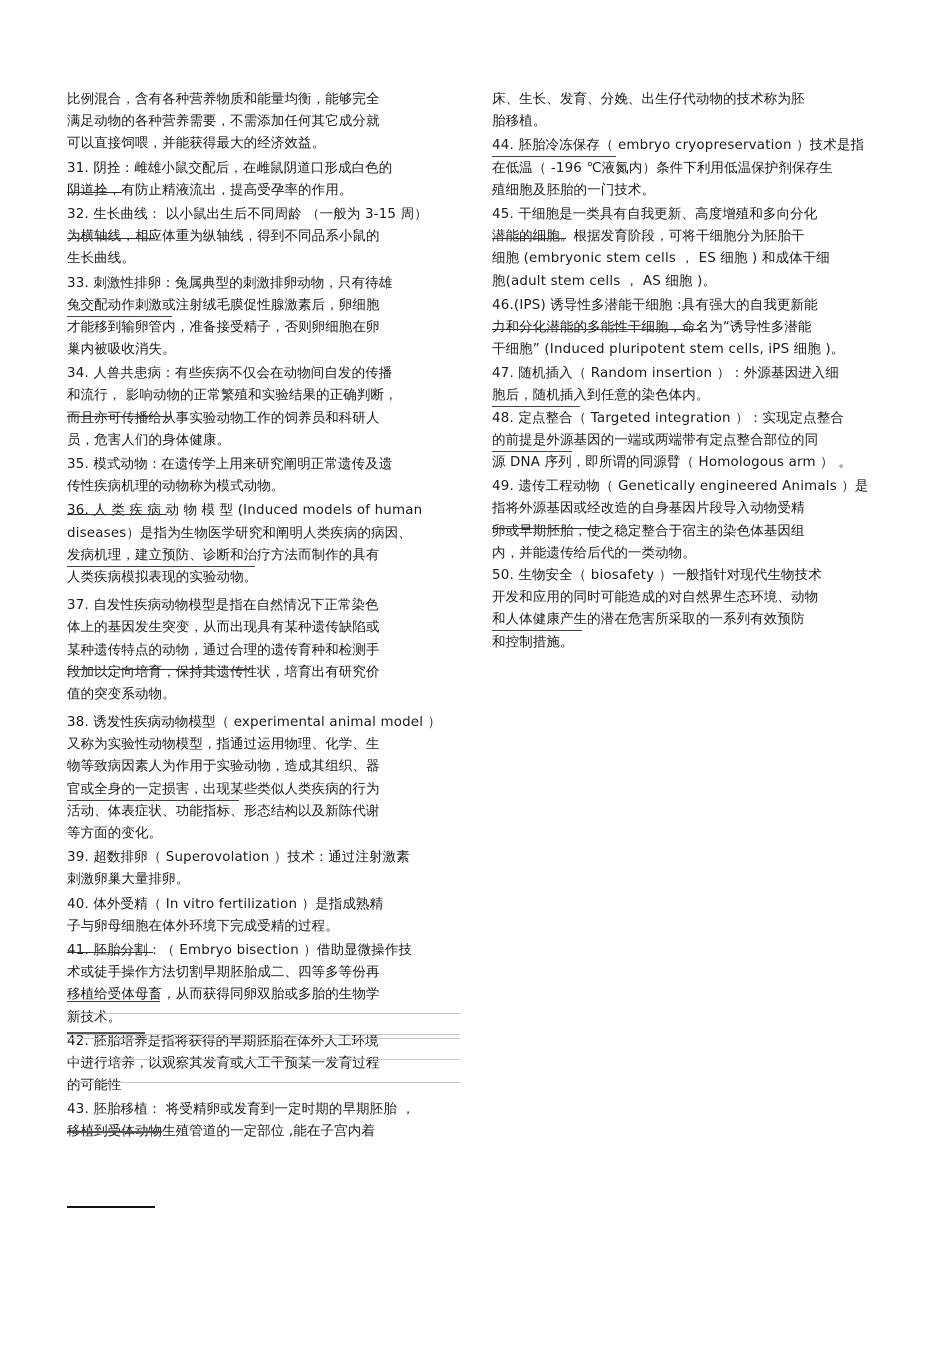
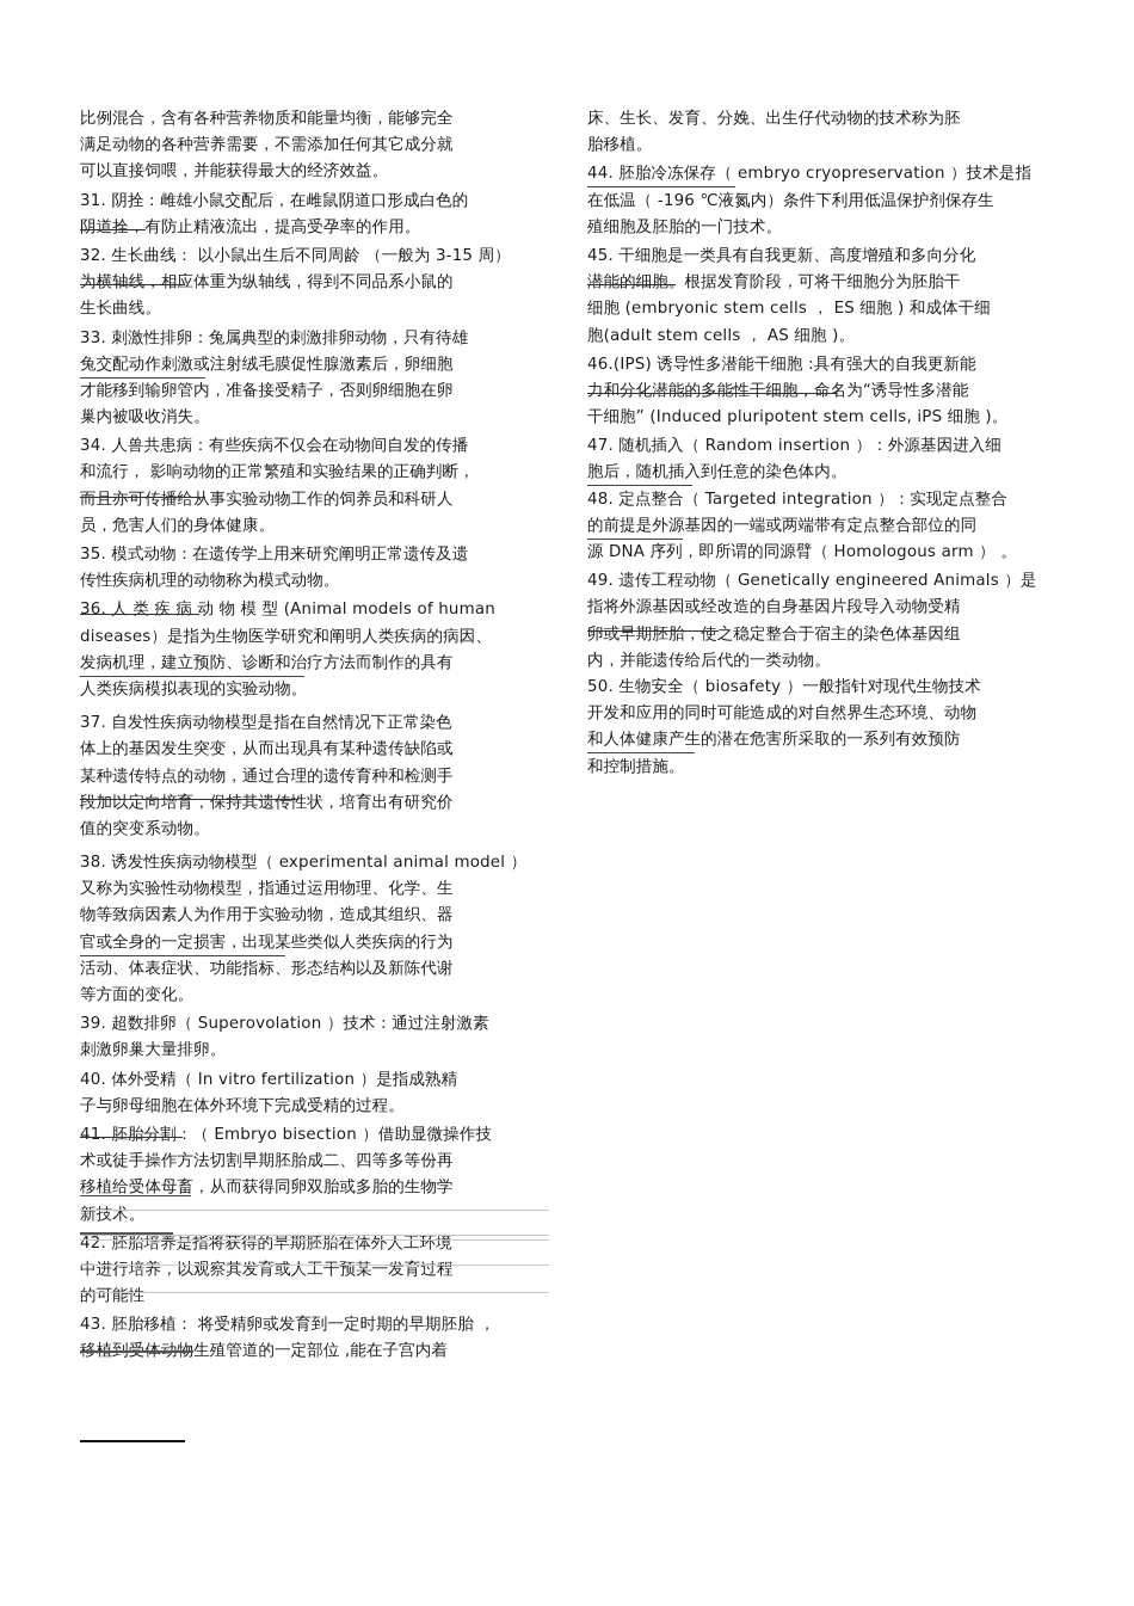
  比例混合，含有各种营养物质和能量均衡，能够完全
  满足动物的各种营养需要，不需添加任何其它成分就
  可以直接饲喂，并能获得最大的经济效益。
  31. 阴拴：雌雄小鼠交配后，在雌鼠阴道口形成白色的
  阴道拴，有防止精液流出，提高受孕率的作用。
  32. 生长曲线： 以小鼠出生后不同周龄 （一般为 3-15 周）
  为横轴线，相应体重为纵轴线，得到不同品系小鼠的
  生长曲线。
  33. 刺激性排卵：兔属典型的刺激排卵动物，只有待雄
  兔交配动作刺激或注射绒毛膜促性腺激素后，卵细胞
  才能移到输卵管内，准备接受精子，否则卵细胞在卵
  巢内被吸收消失。
  34. 人兽共患病：有些疾病不仅会在动物间自发的传播
  和流行， 影响动物的正常繁殖和实验结果的正确判断，
  而且亦可传播给从事实验动物工作的饲养员和科研人
  员，危害人们的身体健康。
  35. 模式动物：在遗传学上用来研究阐明正常遗传及遗
  传性疾病机理的动物称为模式动物。
- 36. 人 类 疾 病 动 物 模 型 (Induced models of human
+ 36. 人 类 疾 病 动 物 模 型 (Animal models of human
  diseases）是指为生物医学研究和阐明人类疾病的病因、
  发病机理，建立预防、诊断和治疗方法而制作的具有
  人类疾病模拟表现的实验动物。
  37. 自发性疾病动物模型是指在自然情况下正常染色
  体上的基因发生突变，从而出现具有某种遗传缺陷或
  某种遗传特点的动物，通过合理的遗传育种和检测手
  段加以定向培育，保持其遗传性状，培育出有研究价
  值的突变系动物。
  38. 诱发性疾病动物模型（ experimental animal model ）
  又称为实验性动物模型，指通过运用物理、化学、生
  物等致病因素人为作用于实验动物，造成其组织、器
  官或全身的一定损害，出现某些类似人类疾病的行为
  活动、体表症状、功能指标、形态结构以及新陈代谢
  等方面的变化。
  39. 超数排卵（ Superovolation ）技术：通过注射激素
  刺激卵巢大量排卵。
  40. 体外受精（ In vitro fertilization ）是指成熟精
  子与卵母细胞在体外环境下完成受精的过程。
  41. 胚胎分割：（ Embryo bisection ）借助显微操作技
  术或徒手操作方法切割早期胚胎成二、四等多等份再
  移植给受体母畜，从而获得同卵双胎或多胎的生物学
  新技术。
  42. 胚胎培养是指将获得的早期胚胎在体外人工环境
  中进行培养，以观察其发育或人工干预某一发育过程
  的可能性
  43. 胚胎移植： 将受精卵或发育到一定时期的早期胚胎 ，
  床、生长、发育、分娩、出生仔代动物的技术称为胚
  胎移植。
  44. 胚胎冷冻保存（ embryo cryopreservation ）技术是指
  在低温（ -196 ℃液氮内）条件下利用低温保护剂保存生
  殖细胞及胚胎的一门技术。
  45. 干细胞是一类具有自我更新、高度增殖和多向分化
  潜能的细胞。根据发育阶段，可将干细胞分为胚胎干
  细胞 (embryonic stem cells ， ES 细胞 ) 和成体干细
  胞(adult stem cells ， AS 细胞 )。
  46.(IPS) 诱导性多潜能干细胞 :具有强大的自我更新能
  力和分化潜能的多能性干细胞 , 命名为“诱导性多潜能
  干细胞” (Induced pluripotent stem cells, iPS 细胞 )。
  47. 随机插入（ Random insertion ）：外源基因进入细
  胞后，随机插入到任意的染色体内。
  48. 定点整合（ Targeted integration ）：实现定点整合
  的前提是外源基因的一端或两端带有定点整合部位的同
  源 DNA 序列，即所谓的同源臂（ Homologous arm ） 。
  49. 遗传工程动物（ Genetically engineered Animals ）是
  指将外源基因或经改造的自身基因片段导入动物受精
  卵或早期胚胎，使之稳定整合于宿主的染色体基因组
  内，并能遗传给后代的一类动物。
  50. 生物安全（ biosafety ）一般指针对现代生物技术
  开发和应用的同时可能造成的对自然界生态环境、动物
  和人体健康产生的潜在危害所采取的一系列有效预防
  和控制措施。
